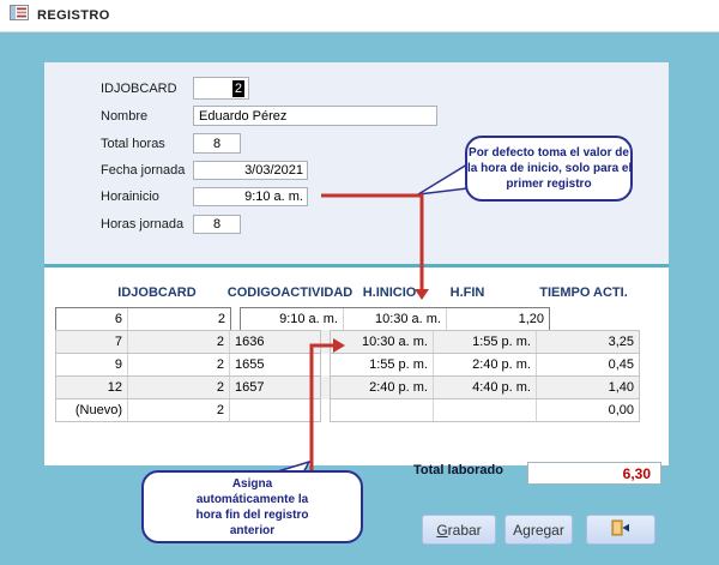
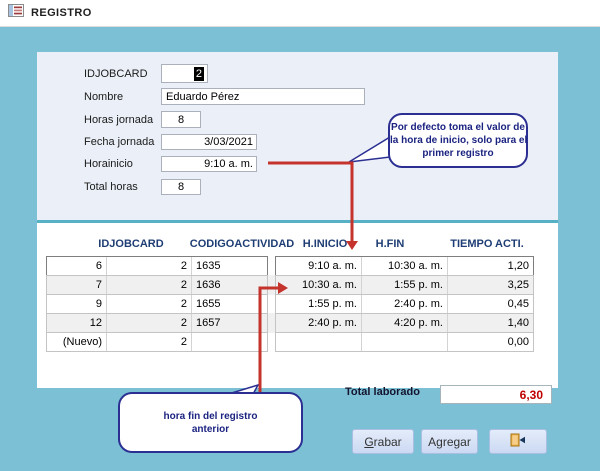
  REGISTRO
  IDJOBCARD
  2
  Nombre
  Eduardo Pérez
- Total horas
+ Horas jornada
  8
  Fecha jornada
  3/03/2021
  Horainicio
  9:10 a. m.
- Horas jornada
+ Total horas
  8
  IDJOBCARD
  CODIGOACTIVIDAD
  H.INICIO
  H.FIN
  TIEMPO ACTI.
  6
  2
+ 1635
  9:10 a. m.
  10:30 a. m.
  1,20
  7
  2
  1636
  10:30 a. m.
  1:55 p. m.
  3,25
  9
  2
  1655
  1:55 p. m.
  2:40 p. m.
  0,45
  12
  2
  1657
  2:40 p. m.
- 4:40 p. m.
+ 4:20 p. m.
  1,40
  (Nuevo)
  2
  0,00
  Total laborado
  6,30
  Grabar
  Agregar
  Por defecto toma el valor de
  la hora de inicio, solo para el
  primer registro
- Asigna
- automáticamente la
  hora fin del registro
  anterior
